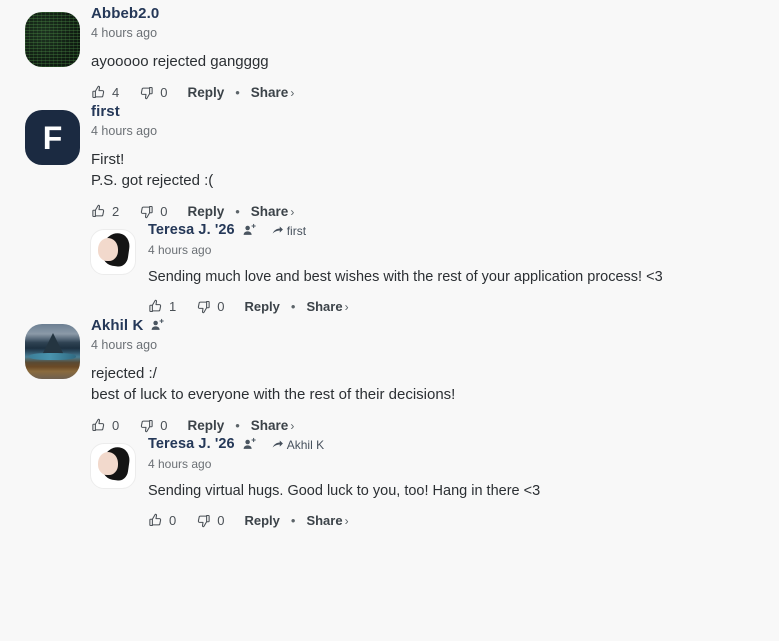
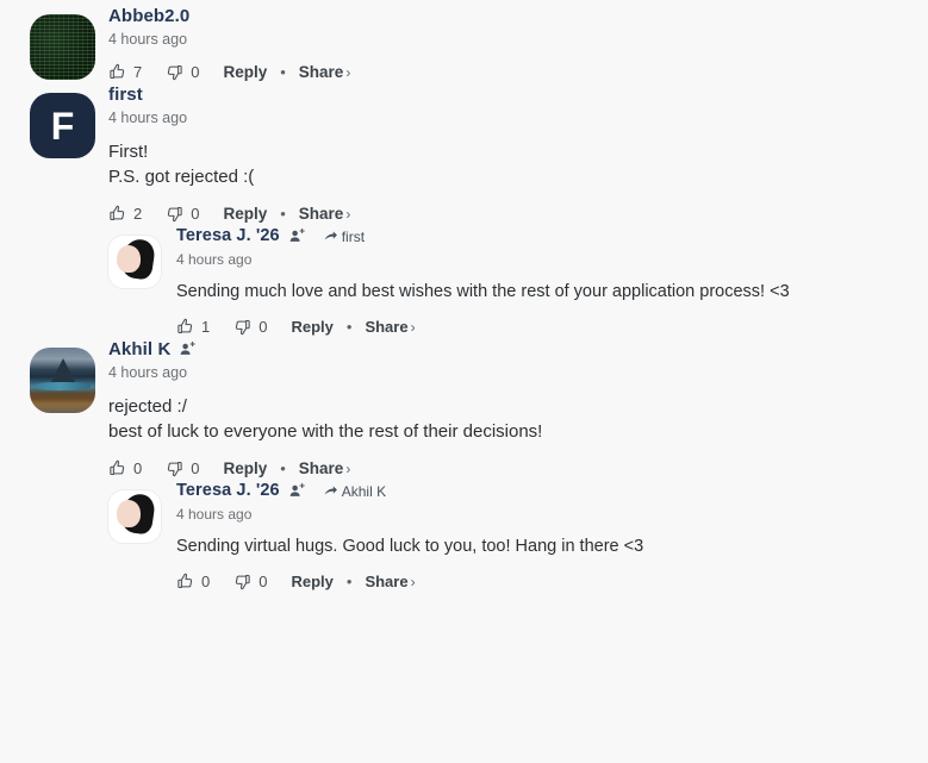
  Abbeb2.0
  4 hours ago
- ayooooo rejected gangggg
- 4
+ 7
  0
  Reply
  •
  Share
  ›
  F
  first
  4 hours ago
  First!
  P.S. got rejected :(
  2
  0
  Reply
  •
  Share
  ›
  Teresa J. '26
  first
  4 hours ago
  Sending much love and best wishes with the rest of your application process! <3
  1
  0
  Reply
  •
  Share
  ›
  Akhil K
  4 hours ago
  rejected :/
  best of luck to everyone with the rest of their decisions!
  0
  0
  Reply
  •
  Share
  ›
  Teresa J. '26
  Akhil K
  4 hours ago
  Sending virtual hugs. Good luck to you, too! Hang in there <3
  0
  0
  Reply
  •
  Share
  ›
